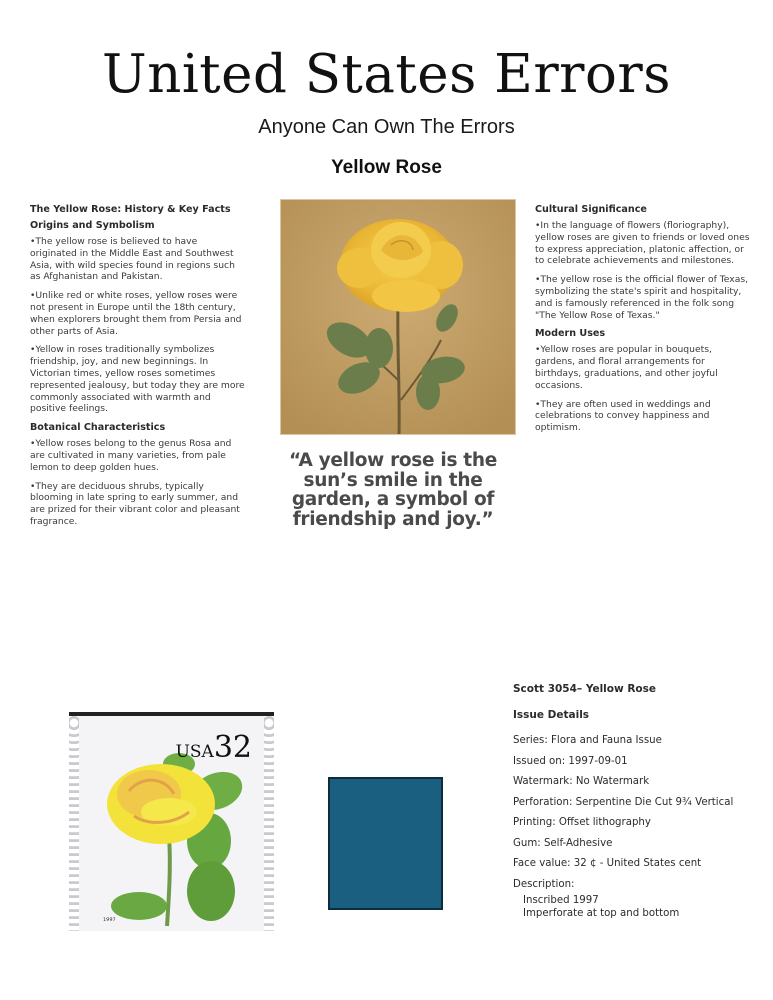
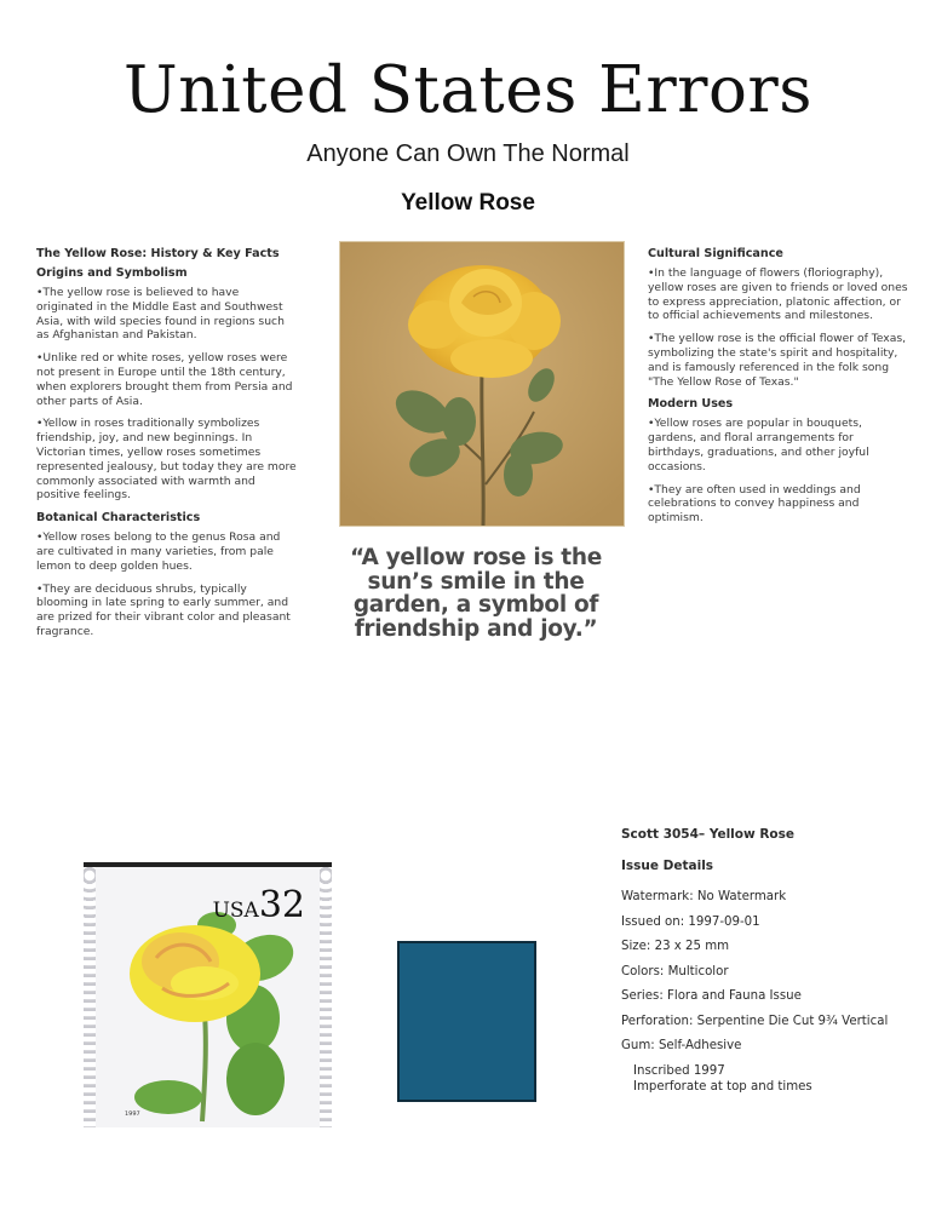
  United States Errors
- Anyone Can Own The Errors
+ Anyone Can Own The Normal
  Yellow Rose
  The Yellow Rose: History & Key Facts
  Origins and Symbolism
  •The yellow rose is believed to have originated in the Middle East and Southwest Asia, with wild species found in regions such as Afghanistan and Pakistan.
  •Unlike red or white roses, yellow roses were not present in Europe until the 18th century, when explorers brought them from Persia and other parts of Asia.
  •Yellow in roses traditionally symbolizes friendship, joy, and new beginnings. In Victorian times, yellow roses sometimes represented jealousy, but today they are more commonly associated with warmth and positive feelings.
  Botanical Characteristics
  •Yellow roses belong to the genus Rosa and are cultivated in many varieties, from pale lemon to deep golden hues.
  •They are deciduous shrubs, typically blooming in late spring to early summer, and are prized for their vibrant color and pleasant fragrance.
  “A yellow rose is the sun’s smile in the garden, a symbol of friendship and joy.”
  Cultural Significance
- •In the language of flowers (floriography), yellow roses are given to friends or loved ones to express appreciation, platonic affection, or to celebrate achievements and milestones.
+ •In the language of flowers (floriography), yellow roses are given to friends or loved ones to express appreciation, platonic affection, or to official achievements and milestones.
  •The yellow rose is the official flower of Texas, symbolizing the state's spirit and hospitality, and is famously referenced in the folk song "The Yellow Rose of Texas."
  Modern Uses
  •Yellow roses are popular in bouquets, gardens, and floral arrangements for birthdays, graduations, and other joyful occasions.
  •They are often used in weddings and celebrations to convey happiness and optimism.
  USA32
  Scott 3054– Yellow Rose
  Issue Details
- Series: Flora and Fauna Issue
+ Watermark: No Watermark
  Issued on: 1997-09-01
+ Size: 23 x 25 mm
+ Colors: Multicolor
- Watermark: No Watermark
+ Series: Flora and Fauna Issue
  Perforation: Serpentine Die Cut 9¾ Vertical
- Printing: Offset lithography
  Gum: Self-Adhesive
- Face value: 32 ¢ - United States cent
- Description:
  Inscribed 1997
- Imperforate at top and bottom
+ Imperforate at top and times
